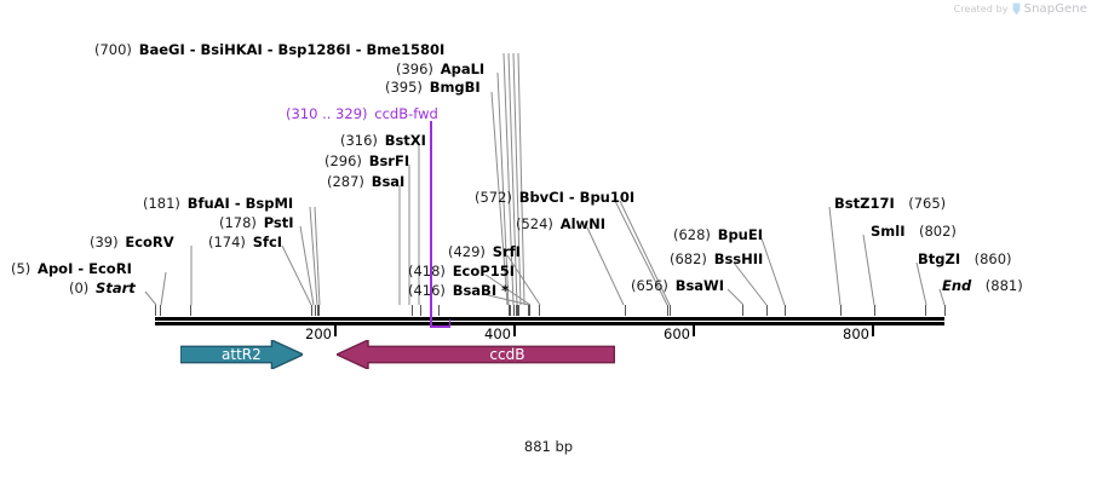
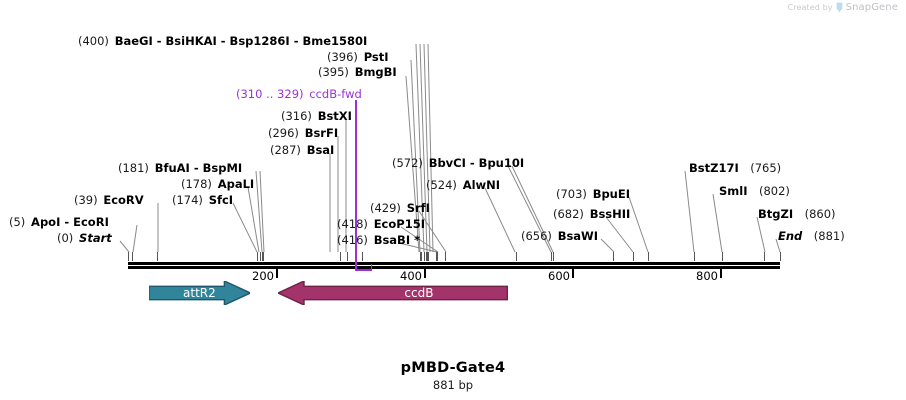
  Created by
  SnapGene
- (700) BaeGI - BsiHKAI - Bsp1286I - Bme1580I
+ (400) BaeGI - BsiHKAI - Bsp1286I - Bme1580I
- (396) ApaLI
+ (396) PstI
  (395) BmgBI
  (316) BstXI
  (296) BsrFI
  (287) BsaI
  (181) BfuAI - BspMI
- (178) PstI
+ (178) ApaLI
  (174) SfcI
  (39) EcoRV
  (5) ApoI - EcoRI
  (0) Start
  (572) BbvCI - Bpu10I
  (524) AlwNI
  (429) SrfI
  (418) EcoP15I
  (416) BsaBI *
- (628) BpuEI
+ (703) BpuEI
  (682) BssHII
  (656) BsaWI
  BstZ17I (765)
  SmlI (802)
  BtgZI (860)
  End (881)
  (310 .. 329) ccdB-fwd
  200
  400
  600
  800
  attR2
  ccdB
+ pMBD-Gate4
  881 bp
